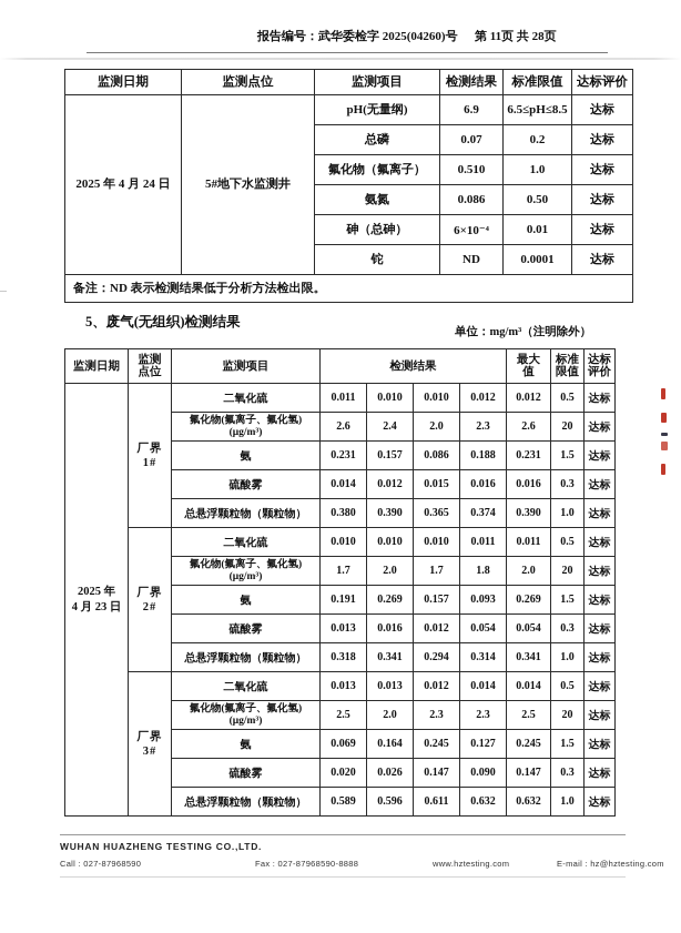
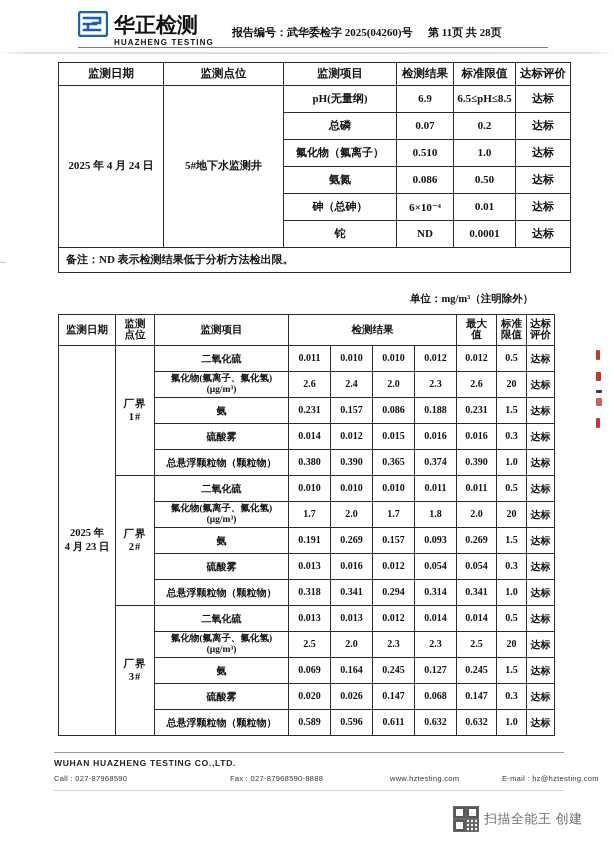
+ 华正检测
+ HUAZHENG TESTING
  报告编号：武华委检字 2025(04260)号
  第 11页 共 28页
  监测日期	监测点位	监测项目	检测结果	标准限值	达标评价
  2025 年 4 月 24 日	5#地下水监测井	pH(无量纲)	6.9	6.5≤pH≤8.5	达标
  总磷	0.07	0.2	达标
  氟化物（氟离子）	0.510	1.0	达标
  氨氮	0.086	0.50	达标
  砷（总砷）	6×10⁻⁴	0.01	达标
  铊	ND	0.0001	达标
  备注：ND 表示检测结果低于分析方法检出限。
- 5、废气(无组织)检测结果
  单位：mg/m³（注明除外）
  监测日期	监测点位	监测项目	检测结果	最大值	标准限值	达标评价
  2025 年4 月 23 日	厂界 1#	二氧化硫	0.011	0.010	0.010	0.012	0.012	0.5	达标
  氟化物(氟离子、氟化氢)(μg/m³)	2.6	2.4	2.0	2.3	2.6	20	达标
  氨	0.231	0.157	0.086	0.188	0.231	1.5	达标
  硫酸雾	0.014	0.012	0.015	0.016	0.016	0.3	达标
  总悬浮颗粒物（颗粒物）	0.380	0.390	0.365	0.374	0.390	1.0	达标
  厂界 2#	二氧化硫	0.010	0.010	0.010	0.011	0.011	0.5	达标
  氟化物(氟离子、氟化氢)(μg/m³)	1.7	2.0	1.7	1.8	2.0	20	达标
  氨	0.191	0.269	0.157	0.093	0.269	1.5	达标
  硫酸雾	0.013	0.016	0.012	0.054	0.054	0.3	达标
  总悬浮颗粒物（颗粒物）	0.318	0.341	0.294	0.314	0.341	1.0	达标
  厂界 3#	二氧化硫	0.013	0.013	0.012	0.014	0.014	0.5	达标
  氟化物(氟离子、氟化氢)(μg/m³)	2.5	2.0	2.3	2.3	2.5	20	达标
  氨	0.069	0.164	0.245	0.127	0.245	1.5	达标
- 硫酸雾	0.020	0.026	0.147	0.090	0.147	0.3	达标
+ 硫酸雾	0.020	0.026	0.147	0.068	0.147	0.3	达标
  总悬浮颗粒物（颗粒物）	0.589	0.596	0.611	0.632	0.632	1.0	达标
  WUHAN HUAZHENG TESTING CO.,LTD.
  Call : 027-87968590
  Fax : 027-87968590-8888
  www.hztesting.com
  E-mail : hz@hztesting.com
+ 扫描全能王 创建
